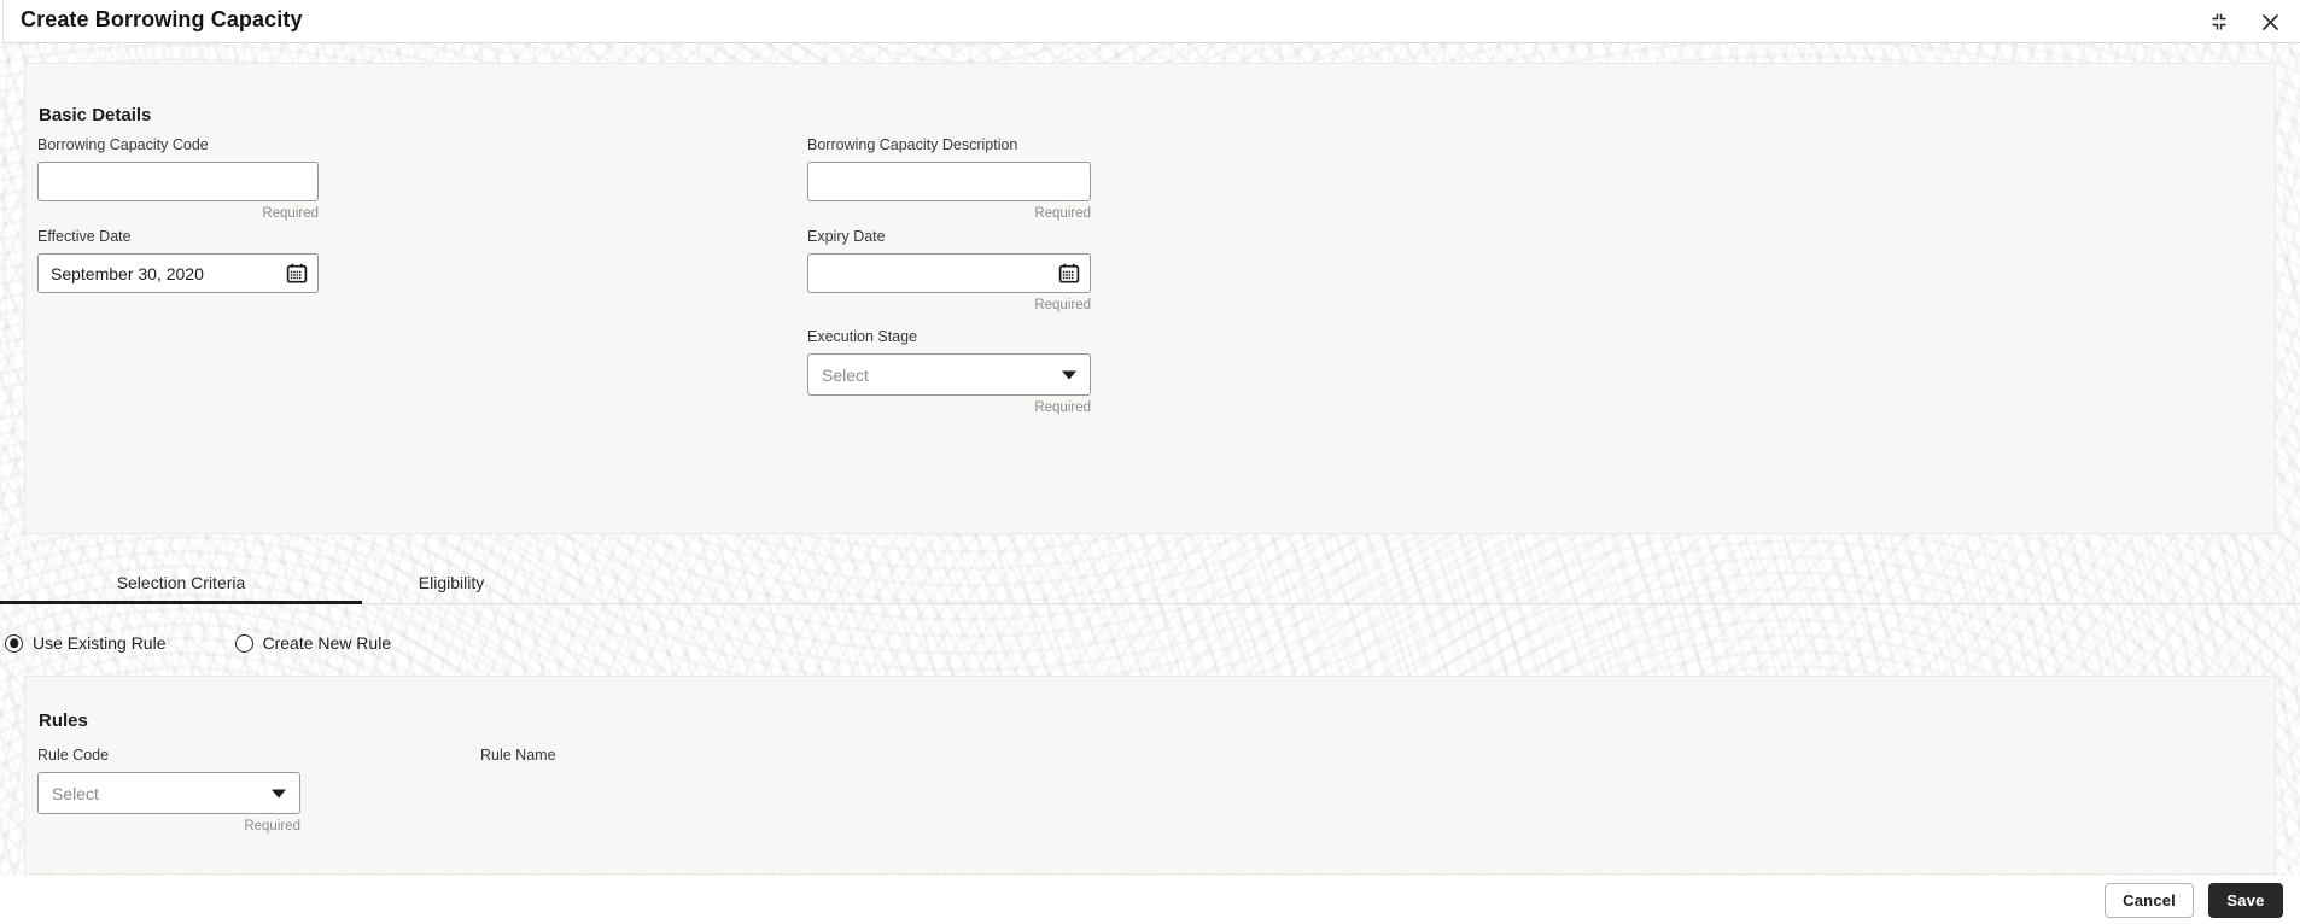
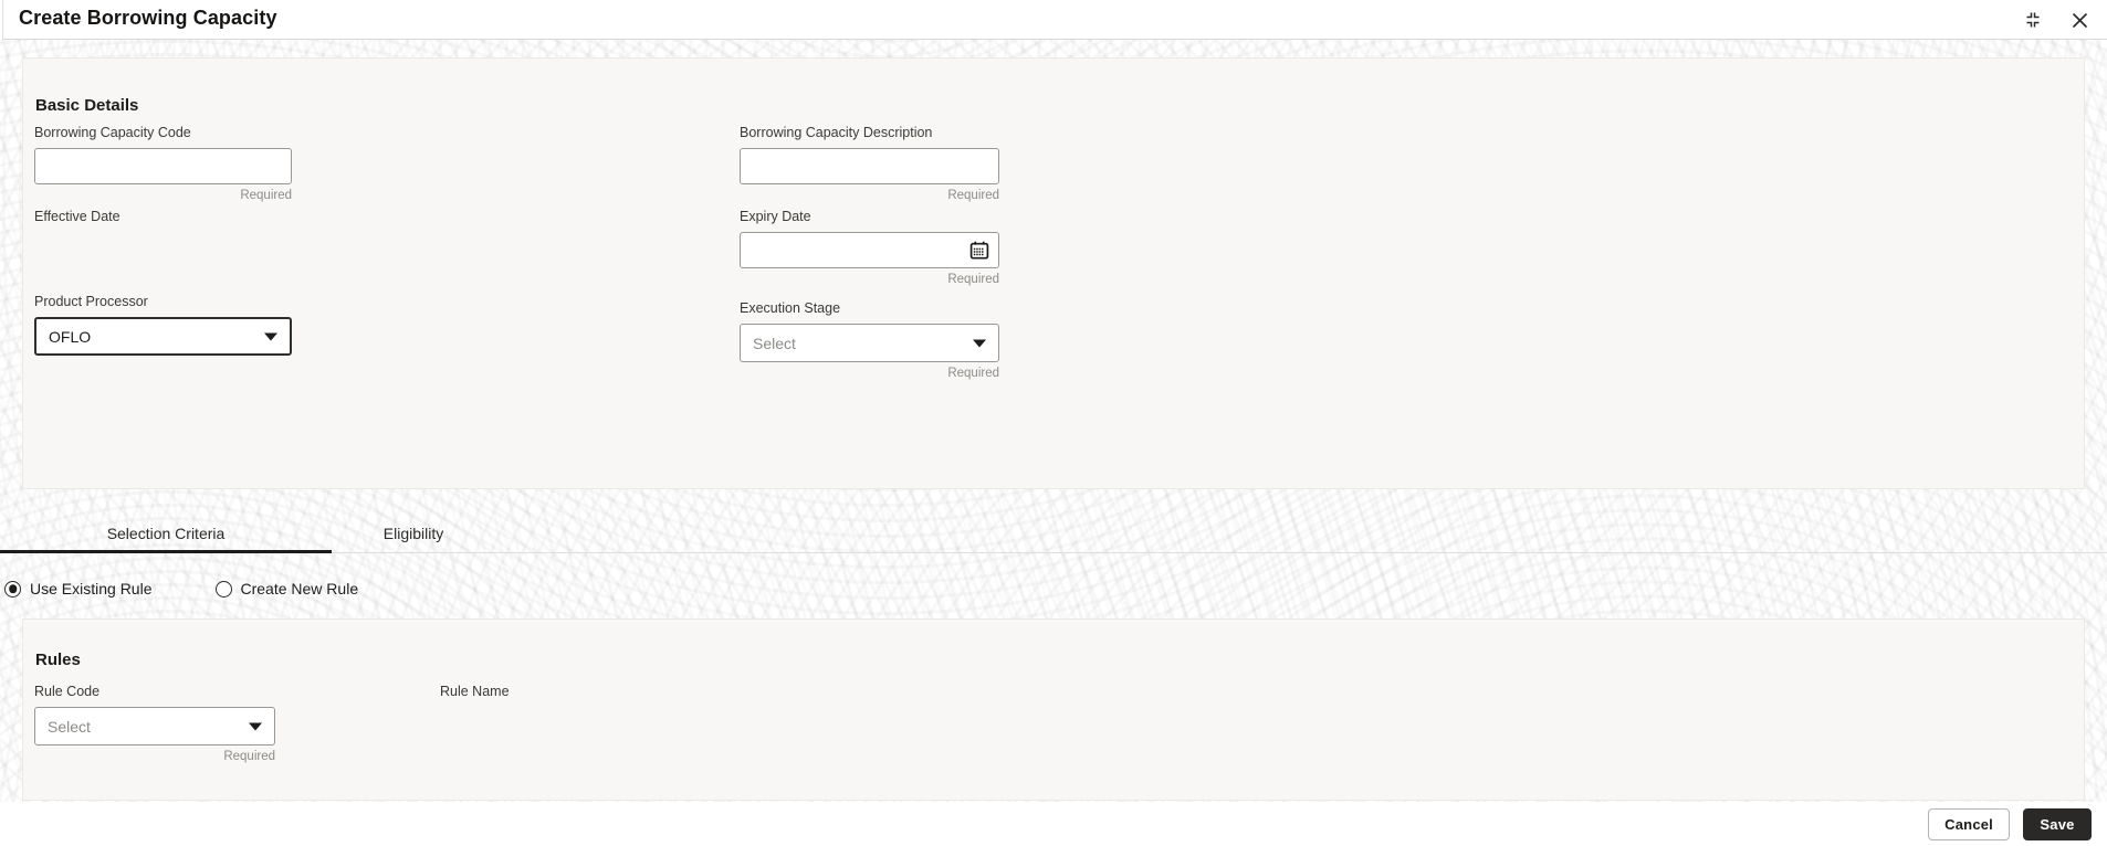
  Create Borrowing Capacity
  Basic Details
  Borrowing Capacity Code
  Required
  Borrowing Capacity Description
  Required
  Effective Date
- September 30, 2020
  Expiry Date
  Required
+ Product Processor
+ OFLO
  Execution Stage
  Select
  Required
  Selection Criteria
  Eligibility
  Use Existing Rule
  Create New Rule
  Rules
  Rule Code
  Select
  Required
  Rule Name
  Cancel
  Save
